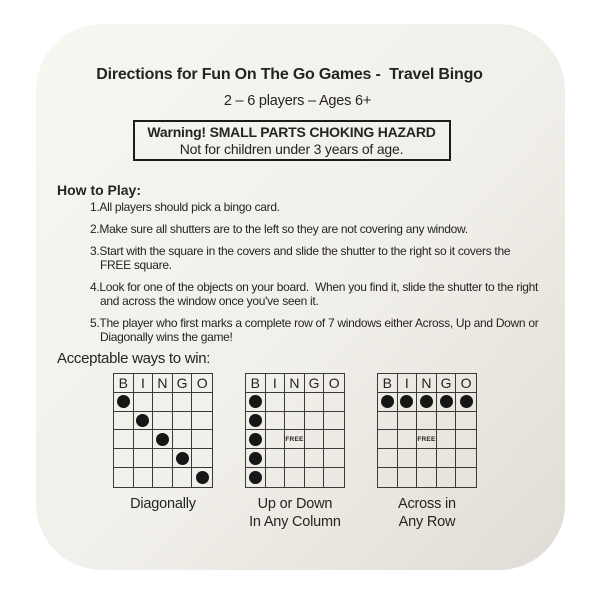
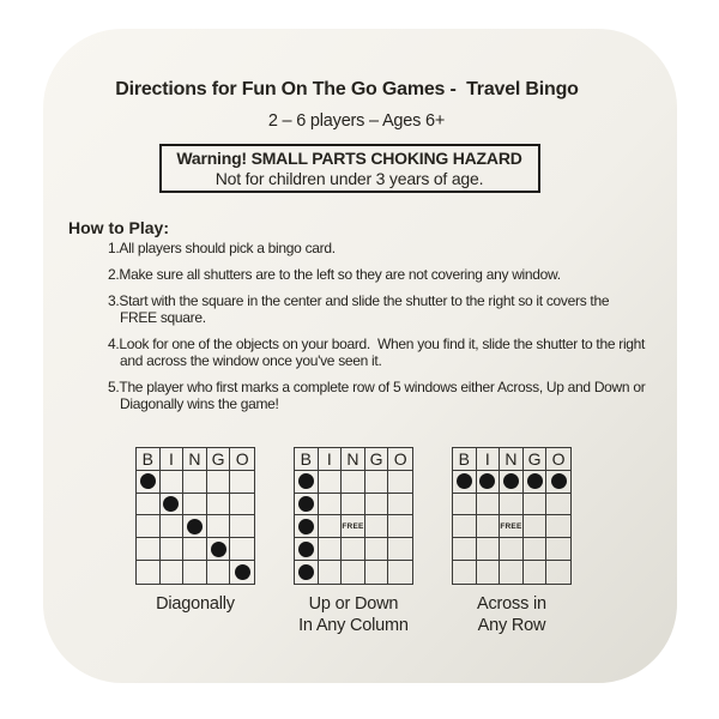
  Directions for Fun On The Go Games - Travel Bingo
  2 – 6 players – Ages 6+
  Warning! SMALL PARTS CHOKING HAZARD
  Not for children under 3 years of age.
  How to Play:
  1.All players should pick a bingo card.
  2.Make sure all shutters are to the left so they are not covering any window.
- 3.Start with the square in the covers and slide the shutter to the right so it covers the
+ 3.Start with the square in the center and slide the shutter to the right so it covers the
  FREE square.
  4.Look for one of the objects on your board. When you find it, slide the shutter to the right
  and across the window once you've seen it.
- 5.The player who first marks a complete row of 7 windows either Across, Up and Down or
+ 5.The player who first marks a complete row of 5 windows either Across, Up and Down or
  Diagonally wins the game!
- Acceptable ways to win:
  B
  I
  N
  G
  O
  Diagonally
  B
  I
  N
  G
  O
  Up or Down
  In Any Column
  B
  I
  N
  G
  O
  Across in
  Any Row
